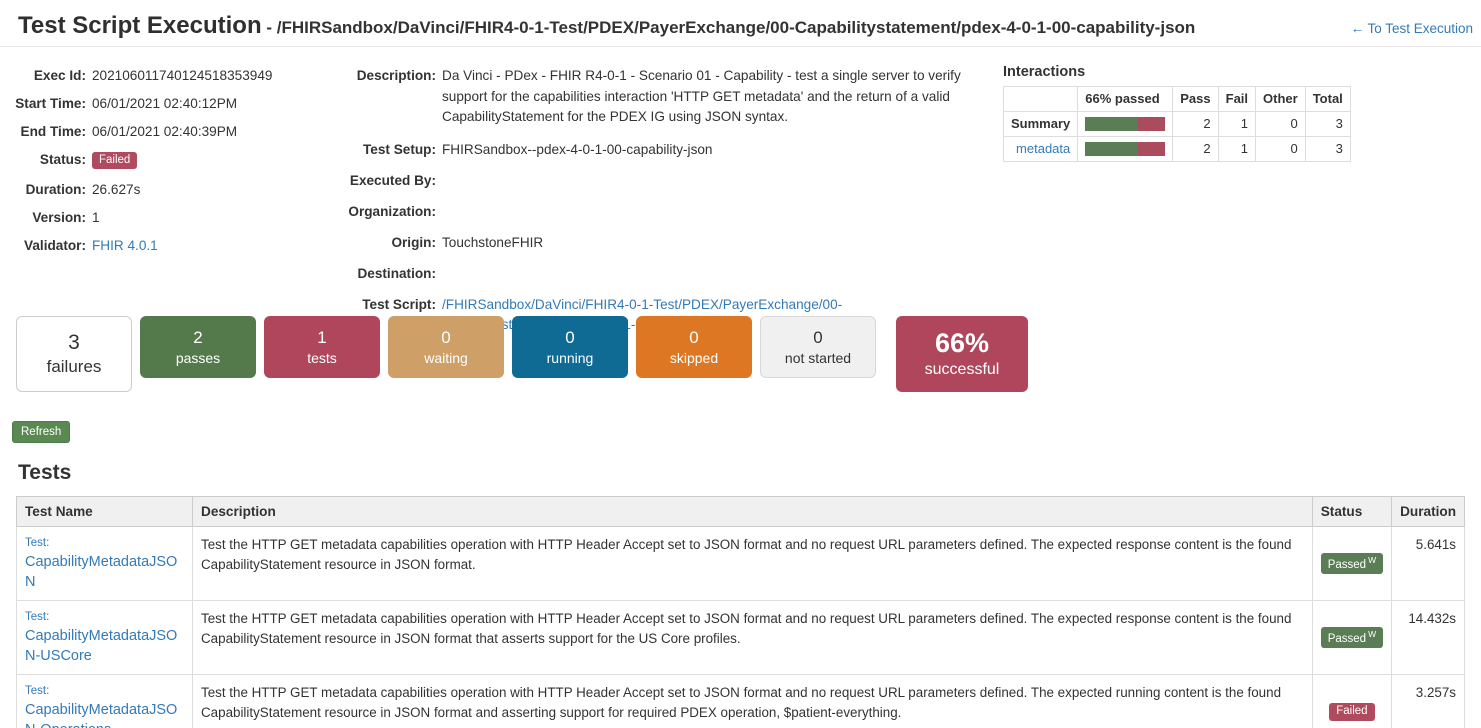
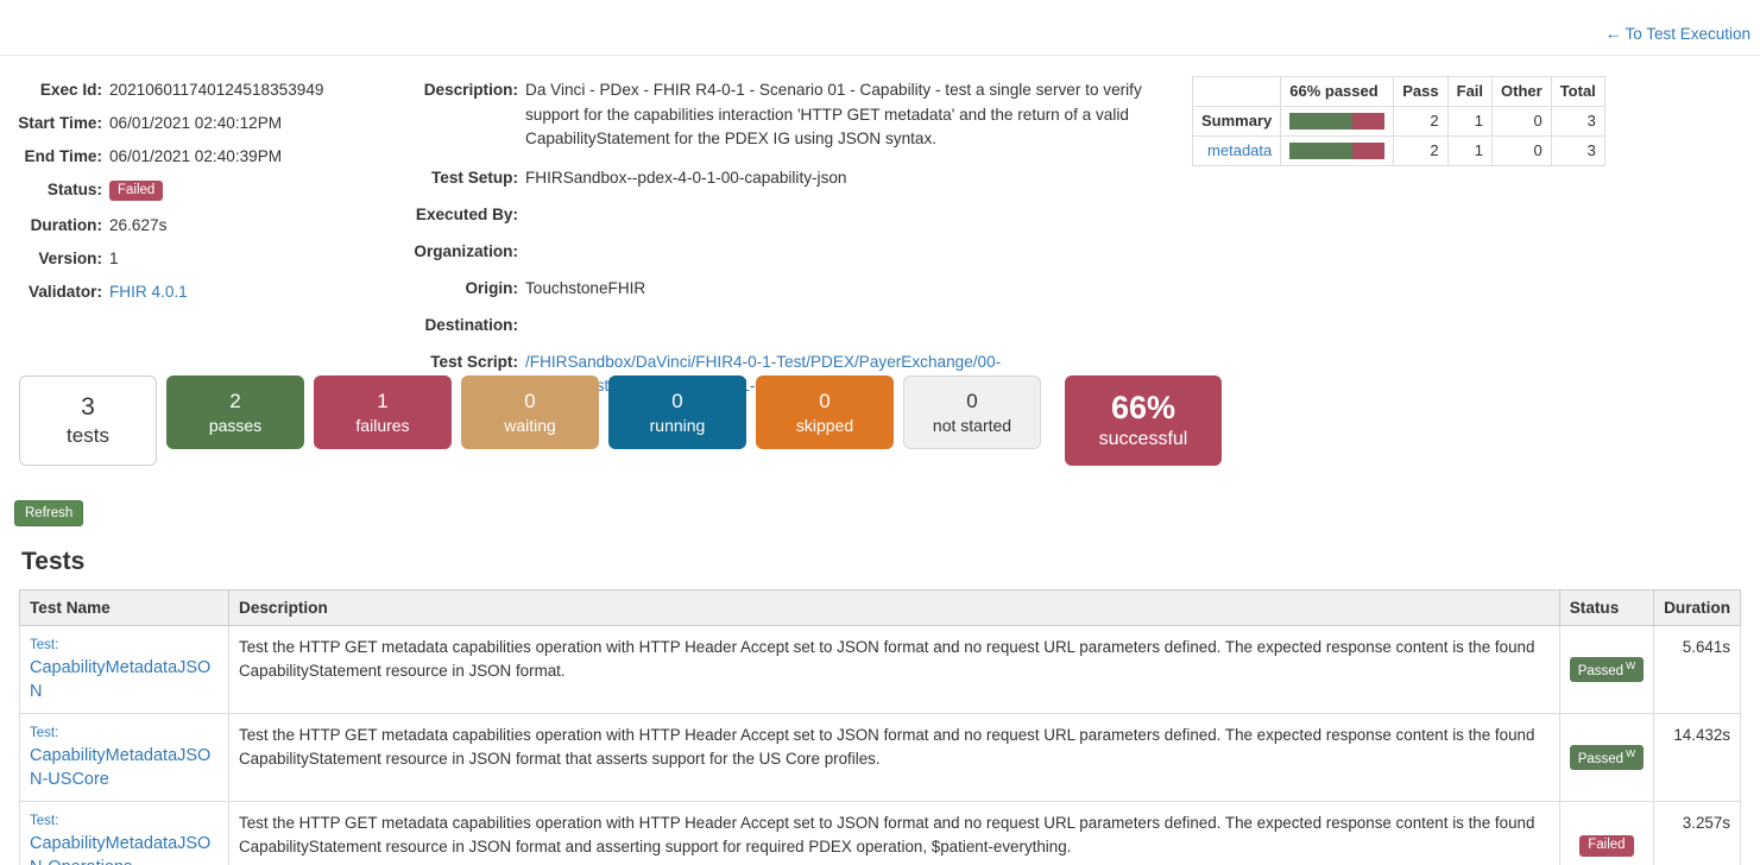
- Test Script Execution - /FHIRSandbox/DaVinci/FHIR4-0-1-Test/PDEX/PayerExchange/00-Capabilitystatement/pdex-4-0-1-00-capability-json
  ← To Test Execution
  Exec Id:
  202106011740124518353949
  Start Time:
  06/01/2021 02:40:12PM
  End Time:
  06/01/2021 02:40:39PM
  Status:
  Failed
  Duration:
  26.627s
  Version:
  1
  Validator:
  FHIR 4.0.1
  Description:
  Da Vinci - PDex - FHIR R4-0-1 - Scenario 01 - Capability - test a single server to verify support for the capabilities interaction 'HTTP GET metadata' and the return of a valid CapabilityStatement for the PDEX IG using JSON syntax.
  Test Setup:
  FHIRSandbox--pdex-4-0-1-00-capability-json
  Executed By:
  Organization:
  Origin:
  TouchstoneFHIR
  Destination:
  Test Script:
- Interactions
  	66% passed	Pass	Fail	Other	Total
  Summary		2	1	0	3
  metadata		2	1	0	3
  3
- failures
+ tests
  2
  passes
  1
- tests
+ failures
  0
  waiting
  0
  running
  0
  skipped
  0
  not started
  66%
  successful
  Refresh
  Tests
  Test Name	Description	Status	Duration
  Test: CapabilityMetadataJSON	Test the HTTP GET metadata capabilities operation with HTTP Header Accept set to JSON format and no request URL parameters defined. The expected response content is the found CapabilityStatement resource in JSON format.	Passed W	5.641s
  Test: CapabilityMetadataJSON-USCore	Test the HTTP GET metadata capabilities operation with HTTP Header Accept set to JSON format and no request URL parameters defined. The expected response content is the found CapabilityStatement resource in JSON format that asserts support for the US Core profiles.	Passed W	14.432s
- Test: CapabilityMetadataJSO	Test the HTTP GET metadata capabilities operation with HTTP Header Accept set to JSON format and no request URL parameters defined. The expected running content is the found CapabilityStatement resource in JSON format and asserting support for required PDEX operation, $patient-everything.	Failed	3.257s
+ Test: CapabilityMetadataJSO	Test the HTTP GET metadata capabilities operation with HTTP Header Accept set to JSON format and no request URL parameters defined. The expected response content is the found CapabilityStatement resource in JSON format and asserting support for required PDEX operation, $patient-everything.	Failed	3.257s
